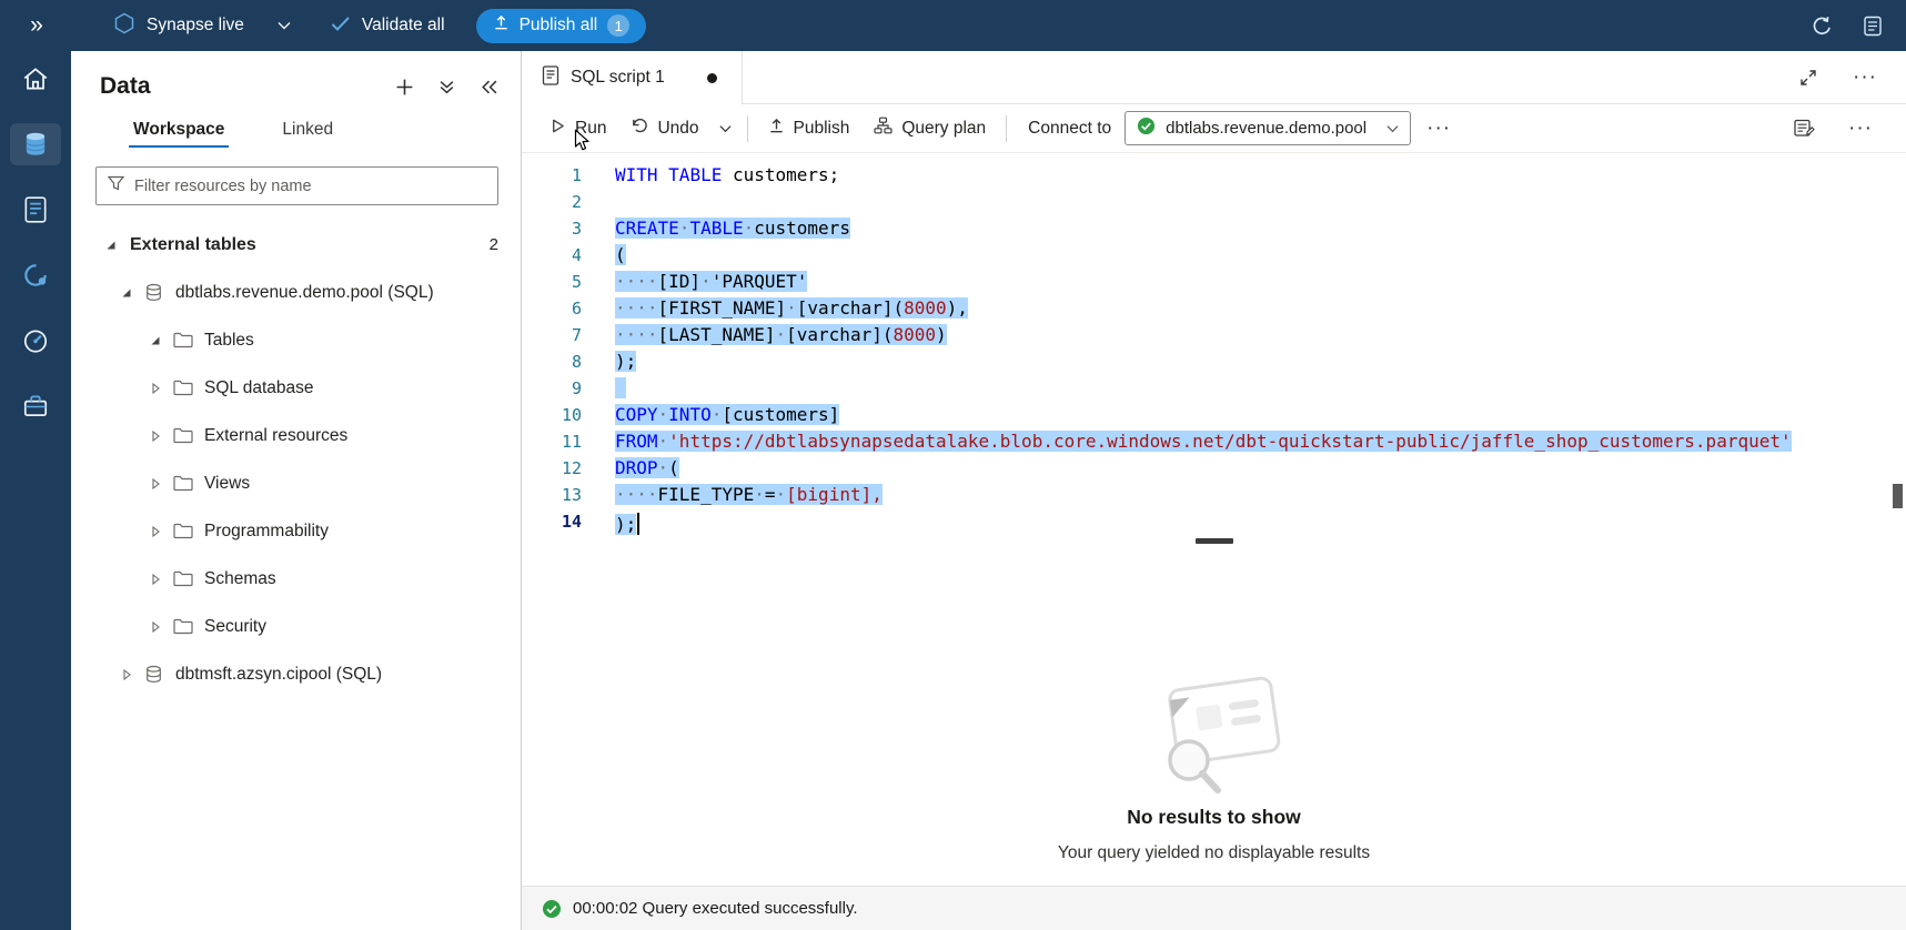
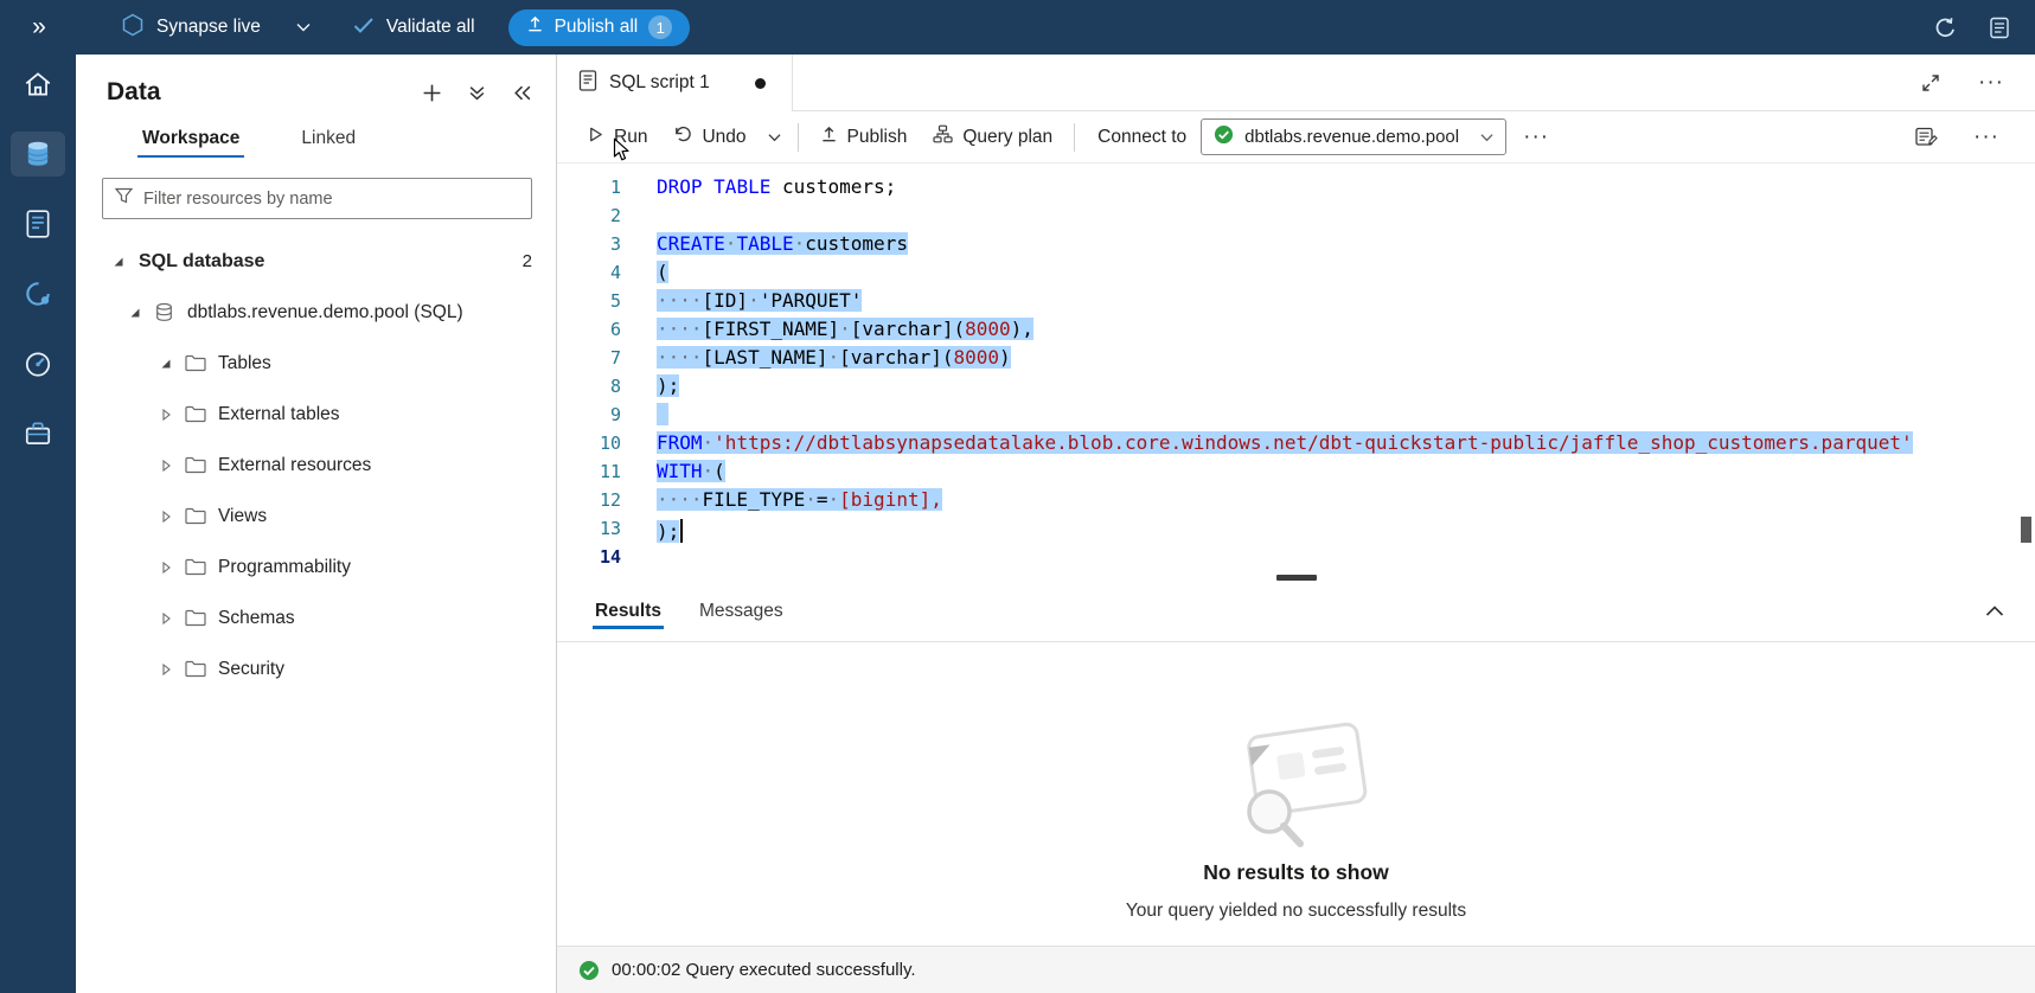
  »
  Synapse live
  Validate all
  Publish all
  1
  Data
  Workspace
  Linked
  Filter resources by name
- External tables
+ SQL database
  2
  dbtlabs.revenue.demo.pool (SQL)
  Tables
- SQL database
+ External tables
  External resources
  Views
  Programmability
  Schemas
  Security
- dbtmsft.azsyn.cipool (SQL)
  SQL script 1
  ···
  Run
  Undo
  Publish
  Query plan
  Connect to
  dbtlabs.revenue.demo.pool
  ···
  ···
  1
  2
  3
  4
  5
  6
  7
  8
  9
  10
  11
  12
  13
  14
- WITH TABLE customers;
+ DROP TABLE customers;
  CREATE·TABLE·customers
  (
  ····[ID]·'PARQUET'
  ····[FIRST_NAME]·[varchar](8000),
  ····[LAST_NAME]·[varchar](8000)
  );
- COPY·INTO·[customers]
  FROM·'https://dbtlabsynapsedatalake.blob.core.windows.net/dbt-quickstart-public/jaffle_shop_customers.parquet'
- DROP·(
+ WITH·(
  ····FILE_TYPE·=·[bigint],
  );
+ Results
+ Messages
  No results to show
- Your query yielded no displayable results
+ Your query yielded no successfully results
  00:00:02 Query executed successfully.
